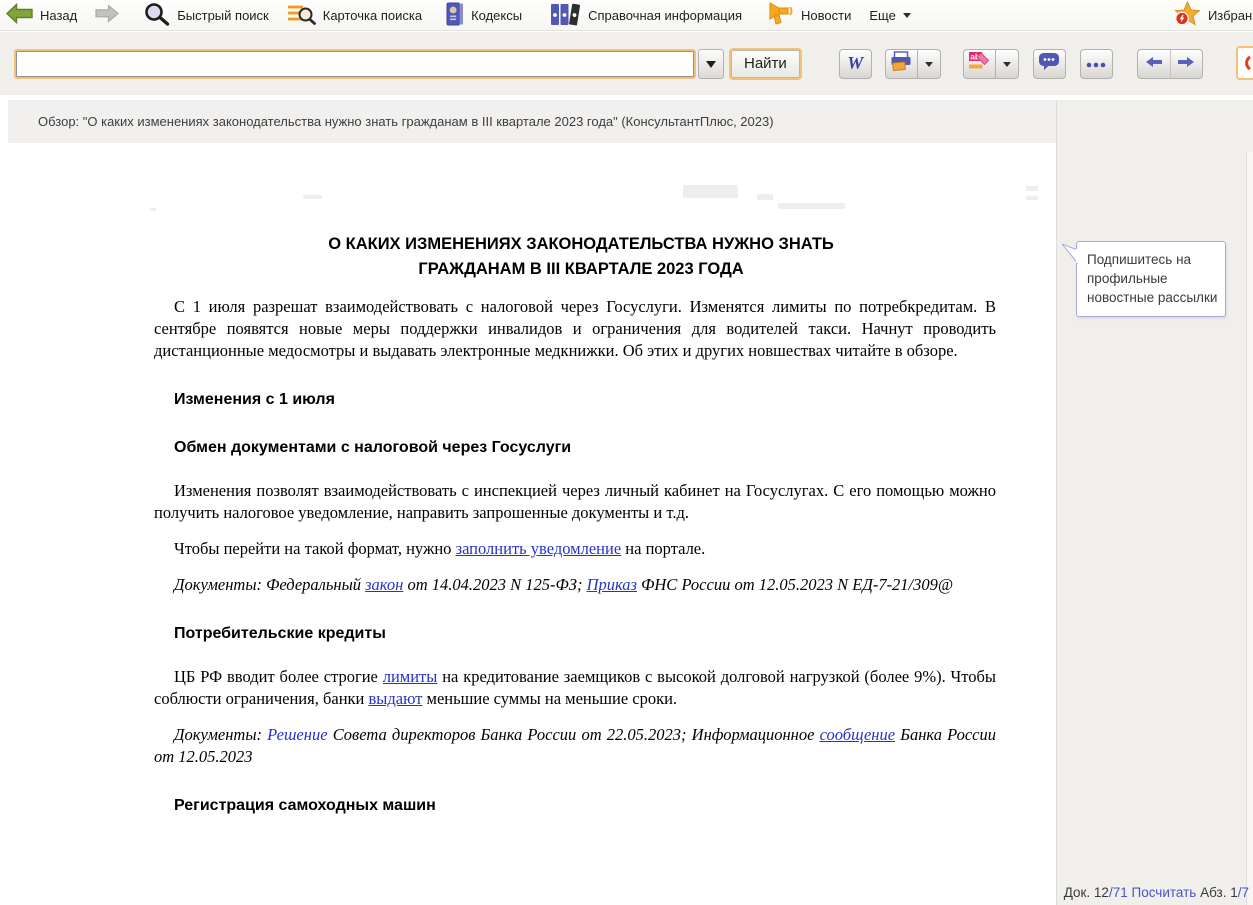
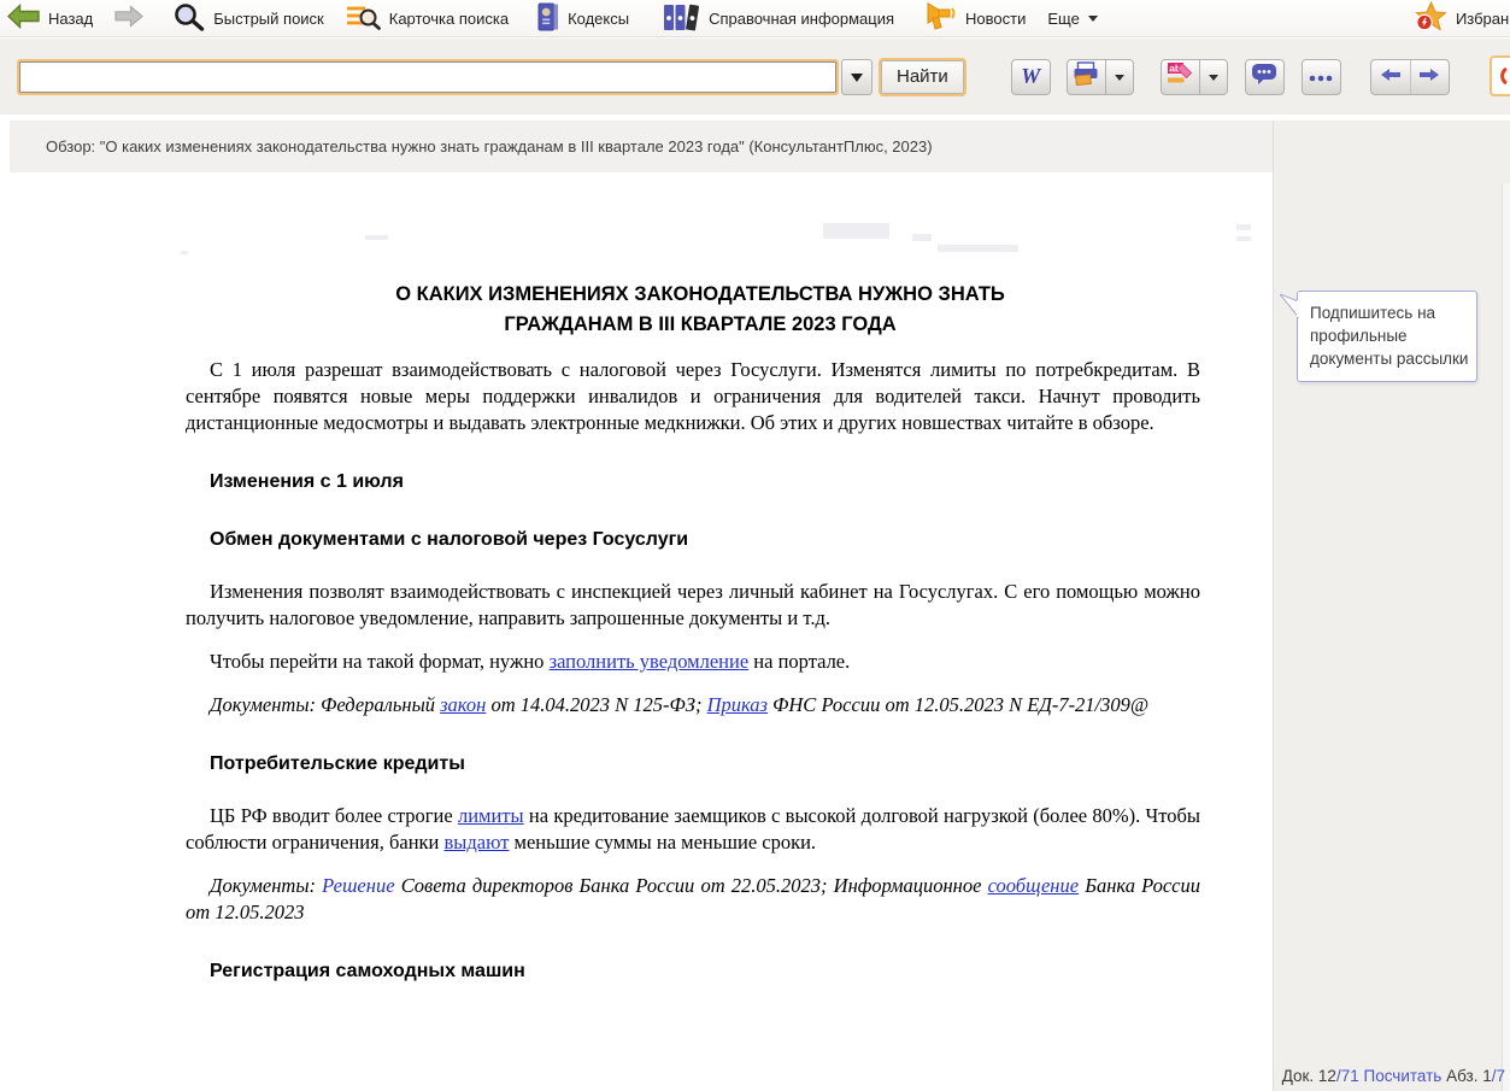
  Назад
  Быстрый поиск
  Карточка поиска
  Кодексы
  Справочная информация
  Новости
  Еще
  Избран
  Найти
  W
  Обзор: "О каких изменениях законодательства нужно знать гражданам в III квартале 2023 года" (КонсультантПлюс, 2023)
  О КАКИХ ИЗМЕНЕНИЯХ ЗАКОНОДАТЕЛЬСТВА НУЖНО ЗНАТЬ
  ГРАЖДАНАМ В III КВАРТАЛЕ 2023 ГОДА
  С 1 июля разрешат взаимодействовать с налоговой через Госуслуги. Изменятся лимиты по потребкредитам. В сентябре появятся новые меры поддержки инвалидов и ограничения для водителей такси. Начнут проводить дистанционные медосмотры и выдавать электронные медкнижки. Об этих и других новшествах читайте в обзоре.
  Изменения с 1 июля
  Обмен документами с налоговой через Госуслуги
  Изменения позволят взаимодействовать с инспекцией через личный кабинет на Госуслугах. С его помощью можно получить налоговое уведомление, направить запрошенные документы и т.д.
  Чтобы перейти на такой формат, нужно заполнить уведомление на портале.
  Документы: Федеральный закон от 14.04.2023 N 125-ФЗ; Приказ ФНС России от 12.05.2023 N ЕД-7-21/309@
  Потребительские кредиты
- ЦБ РФ вводит более строгие лимиты на кредитование заемщиков с высокой долговой нагрузкой (более 9%). Чтобы соблюсти ограничения, банки выдают меньшие суммы на меньшие сроки.
+ ЦБ РФ вводит более строгие лимиты на кредитование заемщиков с высокой долговой нагрузкой (более 80%). Чтобы соблюсти ограничения, банки выдают меньшие суммы на меньшие сроки.
  Документы: Решение Совета директоров Банка России от 22.05.2023; Информационное сообщение Банка России от 12.05.2023
  Регистрация самоходных машин
- Подпишитесь на профильные новостные рассылки
+ Подпишитесь на профильные документы рассылки
  Док. 12/71 Посчитать Абз. 1/7
